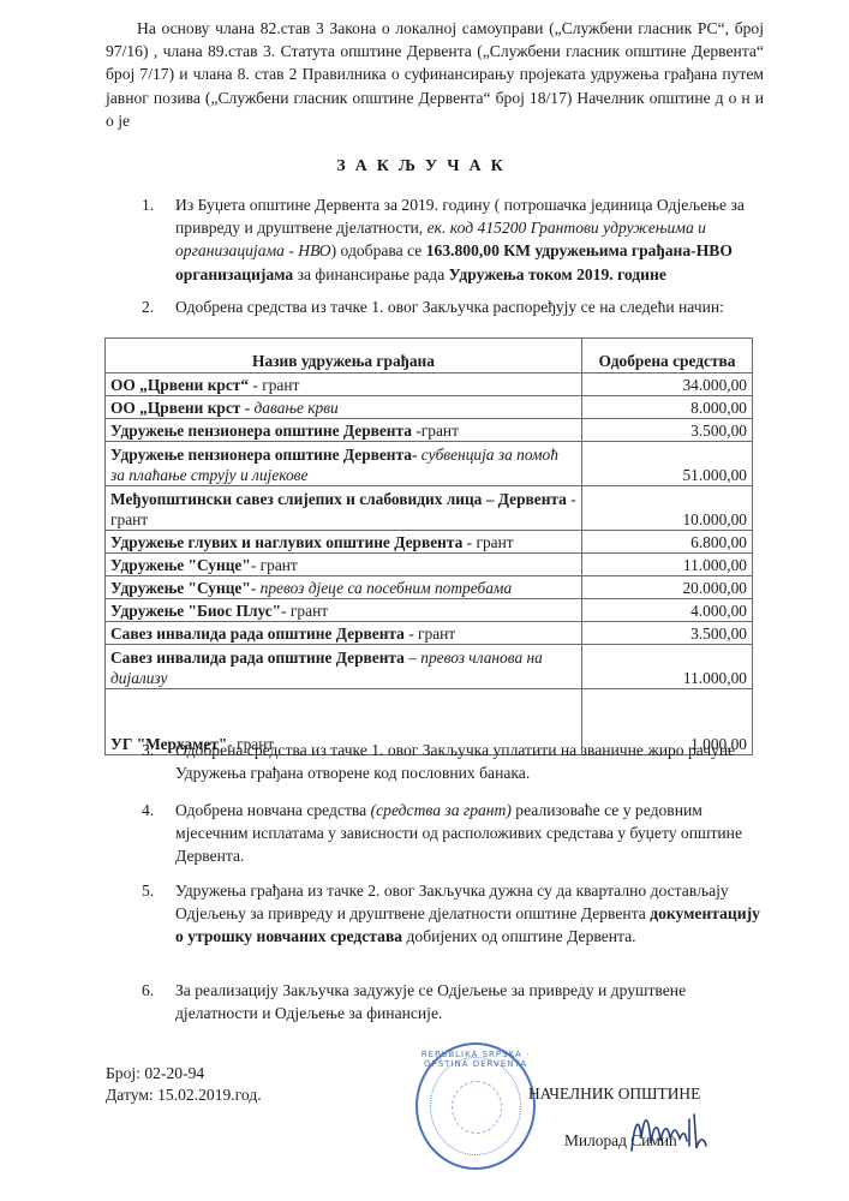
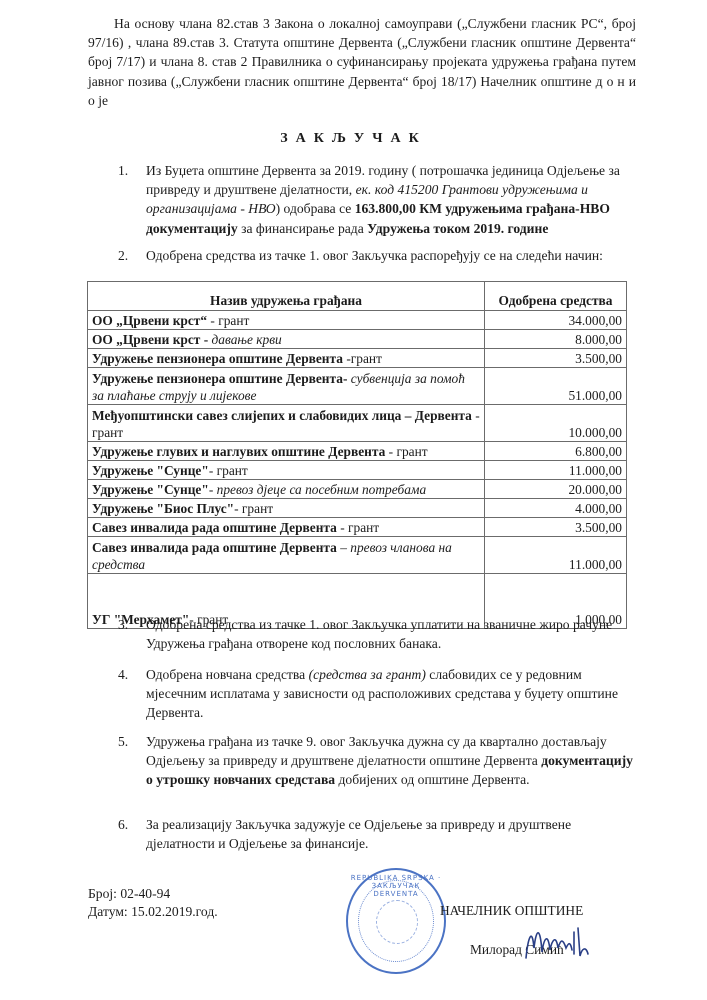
  На основу члана 82.став 3 Закона о локалној самоуправи („Службени гласник РС“, број 97/16) , члана 89.став 3. Статута општине Дервента („Службени гласник општине Дервента“ број 7/17) и члана 8. став 2 Правилника о суфинансирању пројеката удружења грађана путем јавног позива („Службени гласник општине Дервента“ број 18/17) Начелник општине д о н и о је
  ЗАКЉУЧАК
  1.
- Из Буџета општине Дервента за 2019. годину ( потрошачка јединица Одјељење за привреду и друштвене дјелатности, ек. код 415200 Грантови удружењима и организацијама - НВО) одобрава се 163.800,00 КМ удружењима грађана-НВО организацијама за финансирање рада Удружења током 2019. године
+ Из Буџета општине Дервента за 2019. годину ( потрошачка јединица Одјељење за привреду и друштвене дјелатности, ек. код 415200 Грантови удружењима и организацијама - НВО) одобрава се 163.800,00 КМ удружењима грађана-НВО документацију за финансирање рада Удружења током 2019. године
  2.
  Одобрена средства из тачке 1. овог Закључка распоређују се на следећи начин:
  Назив удружења грађана	Одобрена средства
  ОО „Црвени крст“ - грант	34.000,00
  ОО „Црвени крст - давање крви	8.000,00
  Удружење пензионера општине Дервента -грант	3.500,00
  Удружење пензионера општине Дервента- субвенција за помоћ за плаћање струју и лијекове	51.000,00
  Међуопштински савез слијепих и слабовидих лица – Дервента - грант	10.000,00
  Удружење глувих и наглувих општине Дервента - грант	6.800,00
  Удружење "Сунце"- грант	11.000,00
  Удружење "Сунце"- превоз дјеце са посебним потребама	20.000,00
  Удружење "Биос Плус"- грант	4.000,00
  Савез инвалида рада општине Дервента - грант	3.500,00
- Савез инвалида рада општине Дервента – превоз чланова на дијализу	11.000,00
+ Савез инвалида рада општине Дервента – превоз чланова на средства	11.000,00
  УГ "Мерхамет"- грант	1.000,00
  3.
  Одобрена средства из тачке 1. овог Закључка уплатити на званичне жиро рачуне Удружења грађана отворене код пословних банака.
  4.
- Одобрена новчана средства (средства за грант) реализоваће се у редовним мјесечним исплатама у зависности од расположивих средстава у буџету општине Дервента.
+ Одобрена новчана средства (средства за грант) слабовидих се у редовним мјесечним исплатама у зависности од расположивих средстава у буџету општине Дервента.
  5.
- Удружења грађана из тачке 2. овог Закључка дужна су да квартално достављају Одјељењу за привреду и друштвене дјелатности општине Дервента документацију о утрошку новчаних средстава добијених од општине Дервента.
+ Удружења грађана из тачке 9. овог Закључка дужна су да квартално достављају Одјељењу за привреду и друштвене дјелатности општине Дервента документацију о утрошку новчаних средстава добијених од општине Дервента.
  6.
  За реализацију Закључка задужује се Одјељење за привреду и друштвене дјелатности и Одјељење за финансије.
- Број: 02-20-94
+ Број: 02-40-94
  Датум: 15.02.2019.год.
- REPUBLIKA SRPSKA · OPŠTINA DERVENTA
+ REPUBLIKA SRPSKA · ЗАКЉУЧАК DERVENTA
  НАЧЕЛНИК ОПШТИНЕ
  Милорад Симић
